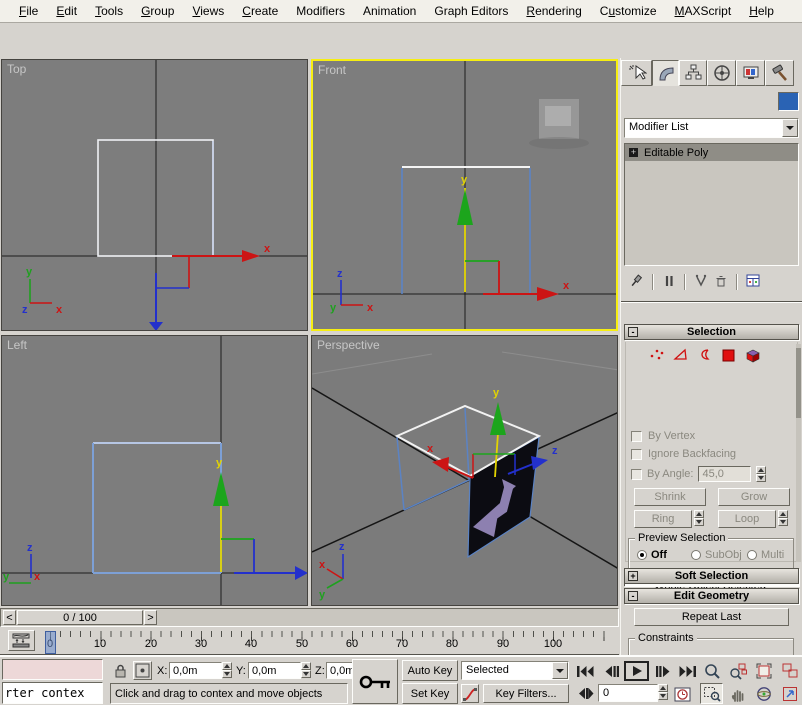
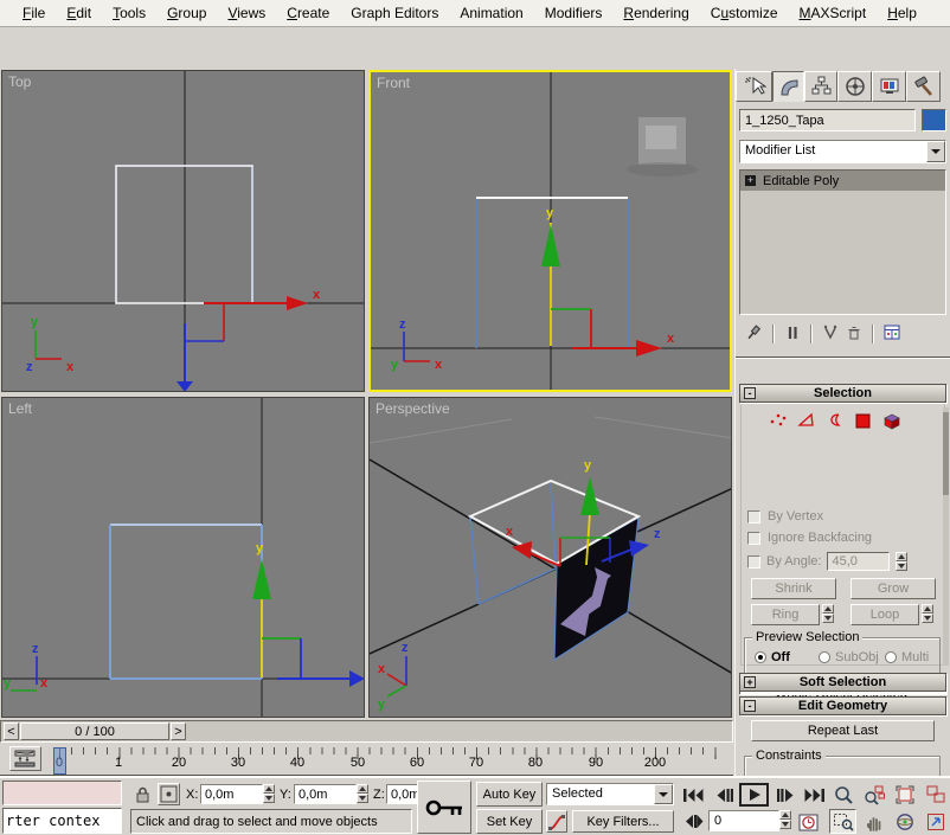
  File
  Edit
  Tools
  Group
  Views
  Create
- Modifiers
+ Graph Editors
  Animation
- Graph Editors
+ Modifiers
  Rendering
  Customize
  MAXScript
  Help
  Top
  x
  y
  z
  x
  Front
  y
  x
  z
  y
  x
  Left
  y
  z
  y
  x
  Perspective
  y
  x
  z
  z
  x
  y
+ 1_1250_Tapa
  Modifier List
  +
  Editable Poly
  -
  Selection
  By Vertex
  Ignore Backfacing
  By Angle:
  45,0
  Shrink
  Grow
  Ring
  Loop
  Preview Selection
  Off
  SubObj
  Multi
  Whole Object Selected
  +
  Soft Selection
  -
  Edit Geometry
  Repeat Last
  Constraints
  <
  0 / 100
  >
  0
- 10
+ 1
  20
  30
  40
  50
  60
  70
  80
  90
- 100
+ 200
  rter contex
  X:
  0,0m
  Y:
  0,0m
  Z:
  0,0m
- Click and drag to contex and move objects
+ Click and drag to select and move objects
  Auto Key
  Set Key
  Selected
  Key Filters...
  0
